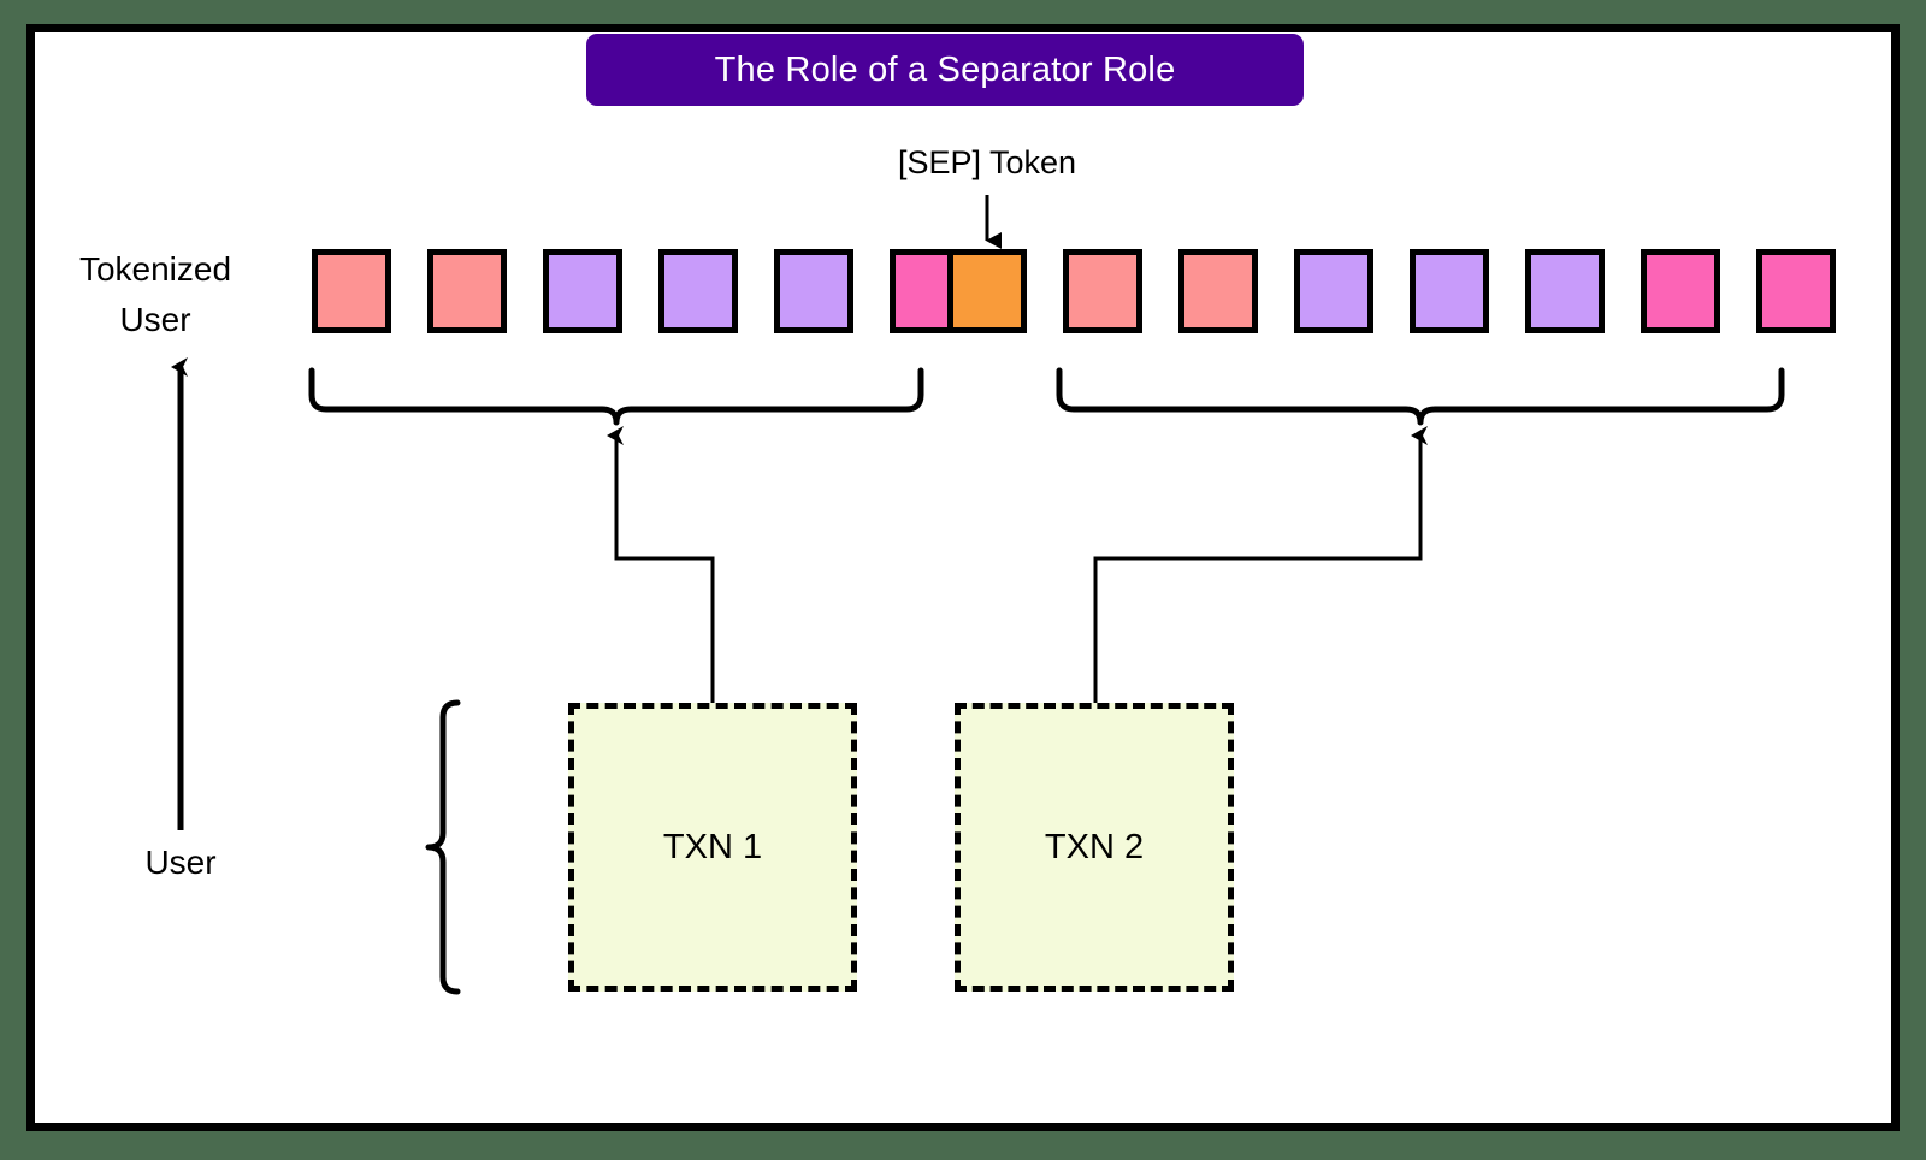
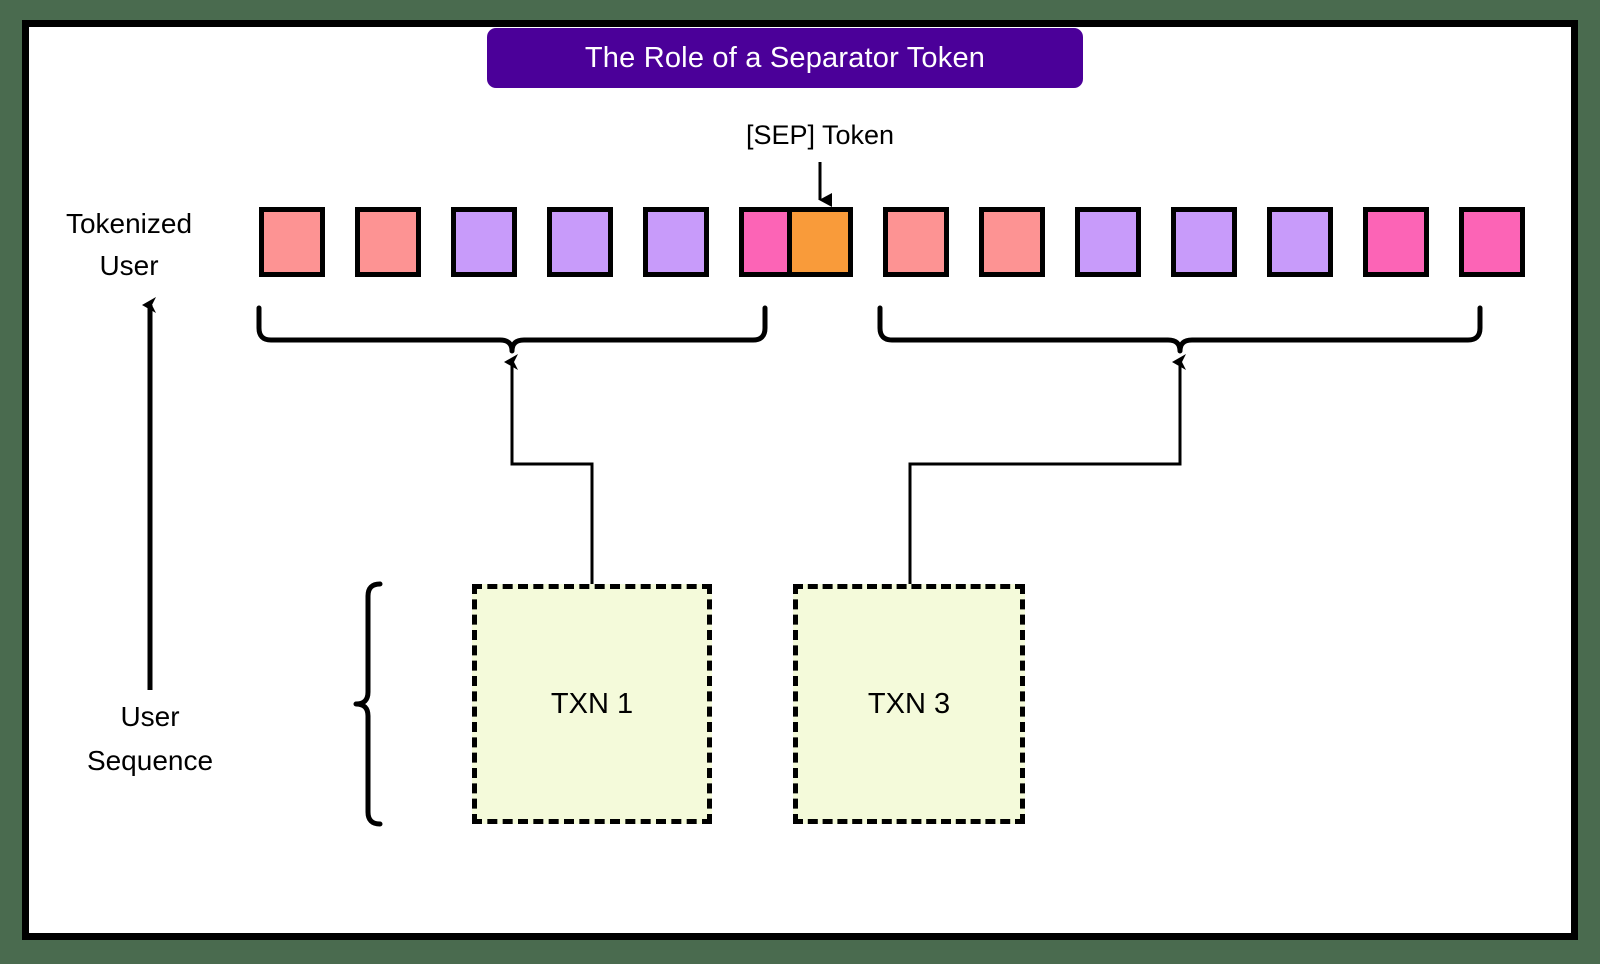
- The Role of a Separator Role
+ The Role of a Separator Token
  [SEP] Token
  Tokenized
  User
  User
+ Sequence
  TXN 1
- TXN 2
+ TXN 3
